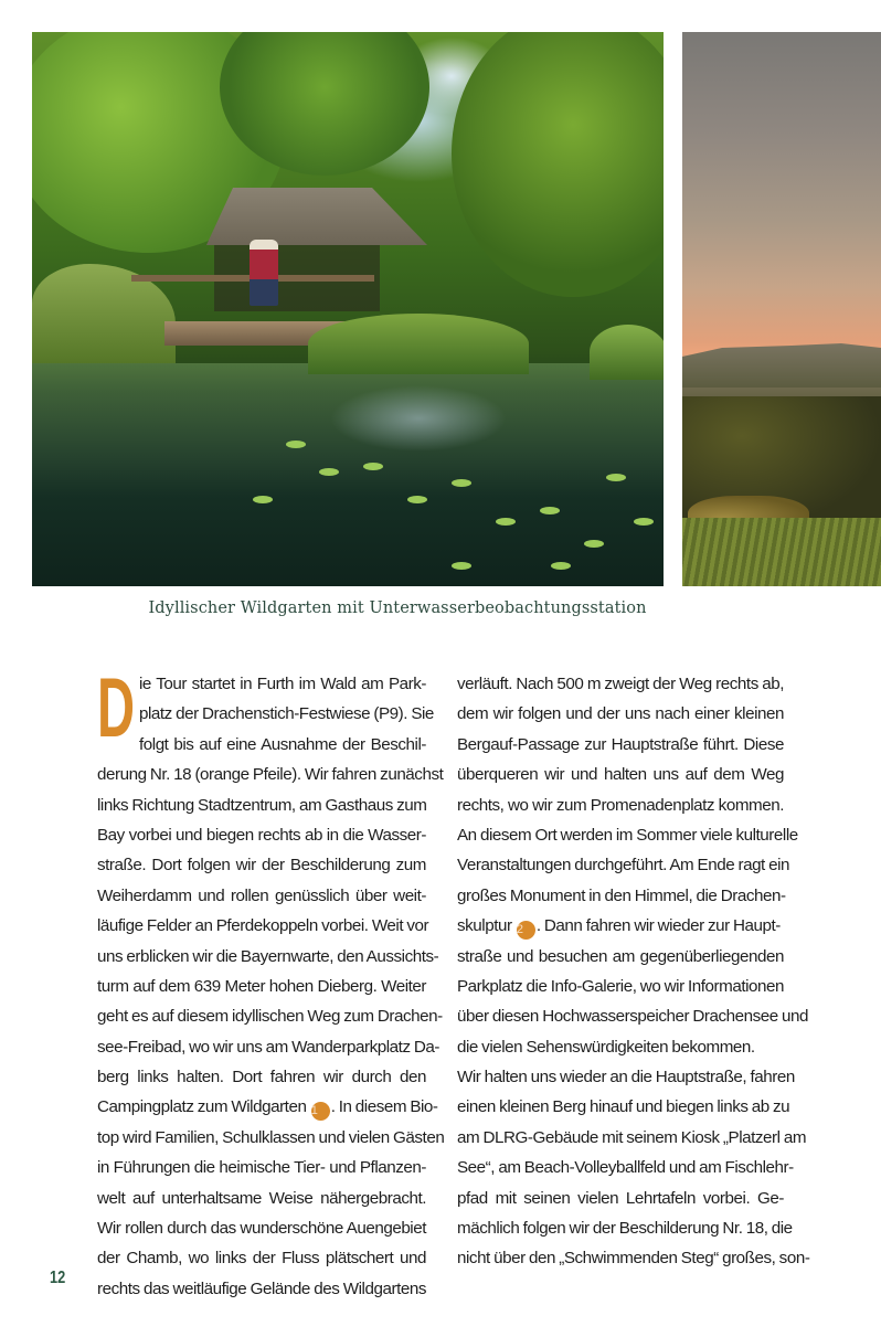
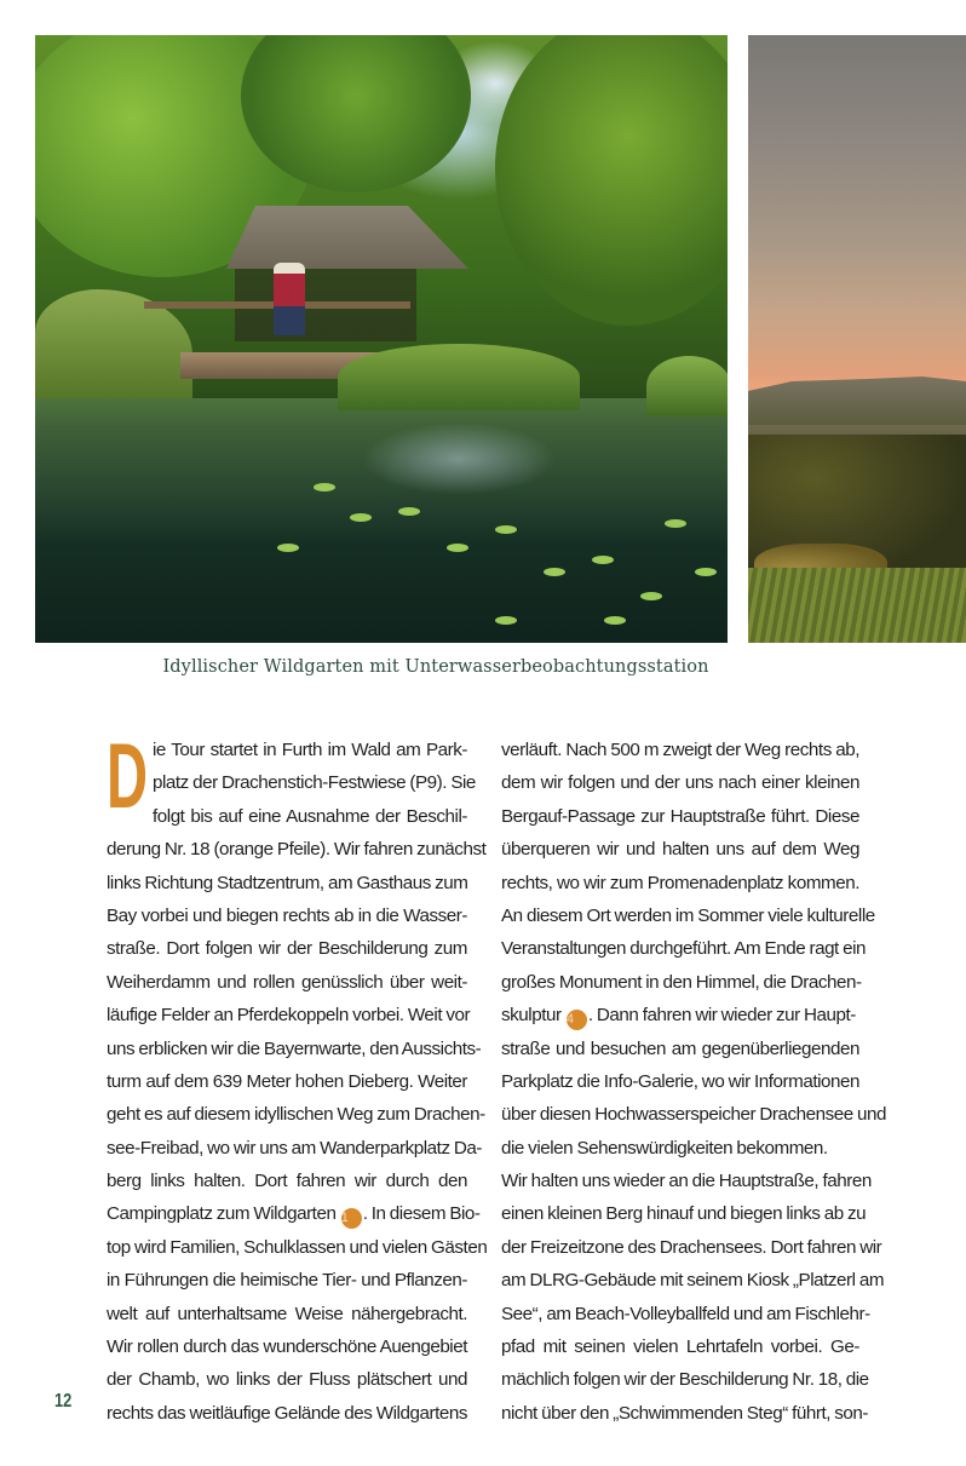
  Idyllischer Wildgarten mit Unterwasserbeobachtungsstation
  D
  ie Tour startet in Furth im Wald am Park-
  platz der Drachenstich-Festwiese (P9). Sie
  folgt bis auf eine Ausnahme der Beschil-
  derung Nr. 18 (orange Pfeile). Wir fahren zunächst
  links Richtung Stadtzentrum, am Gasthaus zum
  Bay vorbei und biegen rechts ab in die Wasser-
  straße. Dort folgen wir der Beschilderung zum
  Weiherdamm und rollen genüsslich über weit-
  läufige Felder an Pferdekoppeln vorbei. Weit vor
  uns erblicken wir die Bayernwarte, den Aussichts-
  turm auf dem 639 Meter hohen Dieberg. Weiter
  geht es auf diesem idyllischen Weg zum Drachen-
  see-Freibad, wo wir uns am Wanderparkplatz Da-
  berg links halten. Dort fahren wir durch den
  Campingplatz zum Wildgarten 1 . In diesem Bio-
  top wird Familien, Schulklassen und vielen Gästen
  in Führungen die heimische Tier- und Pflanzen-
  welt auf unterhaltsame Weise nähergebracht.
  Wir rollen durch das wunderschöne Auengebiet
  der Chamb, wo links der Fluss plätschert und
  rechts das weitläufige Gelände des Wildgartens
  verläuft. Nach 500 m zweigt der Weg rechts ab,
  dem wir folgen und der uns nach einer kleinen
  Bergauf-Passage zur Hauptstraße führt. Diese
  überqueren wir und halten uns auf dem Weg
  rechts, wo wir zum Promenadenplatz kommen.
  An diesem Ort werden im Sommer viele kulturelle
  Veranstaltungen durchgeführt. Am Ende ragt ein
  großes Monument in den Himmel, die Drachen-
- skulptur 2 . Dann fahren wir wieder zur Haupt-
+ skulptur 4 . Dann fahren wir wieder zur Haupt-
  straße und besuchen am gegenüberliegenden
  Parkplatz die Info-Galerie, wo wir Informationen
  über diesen Hochwasserspeicher Drachensee und
  die vielen Sehenswürdigkeiten bekommen.
  Wir halten uns wieder an die Hauptstraße, fahren
  einen kleinen Berg hinauf und biegen links ab zu
+ der Freizeitzone des Drachensees. Dort fahren wir
  am DLRG-Gebäude mit seinem Kiosk „Platzerl am
  See“, am Beach-Volleyballfeld und am Fischlehr-
  pfad mit seinen vielen Lehrtafeln vorbei. Ge-
  mächlich folgen wir der Beschilderung Nr. 18, die
- nicht über den „Schwimmenden Steg“ großes, son-
+ nicht über den „Schwimmenden Steg“ führt, son-
  12
